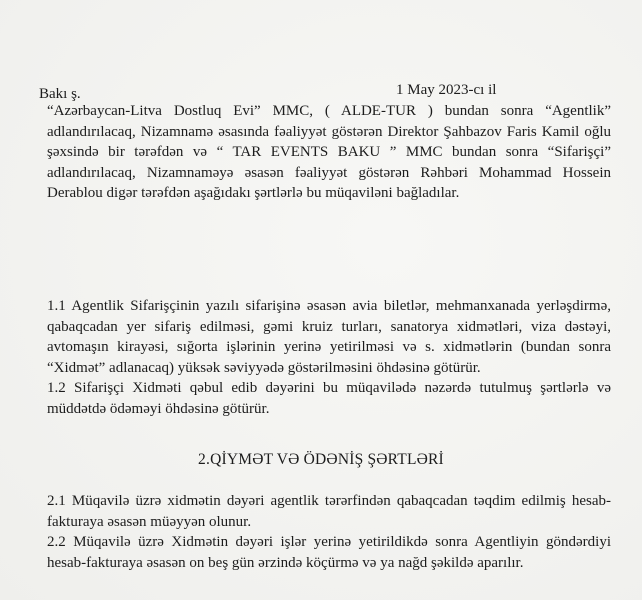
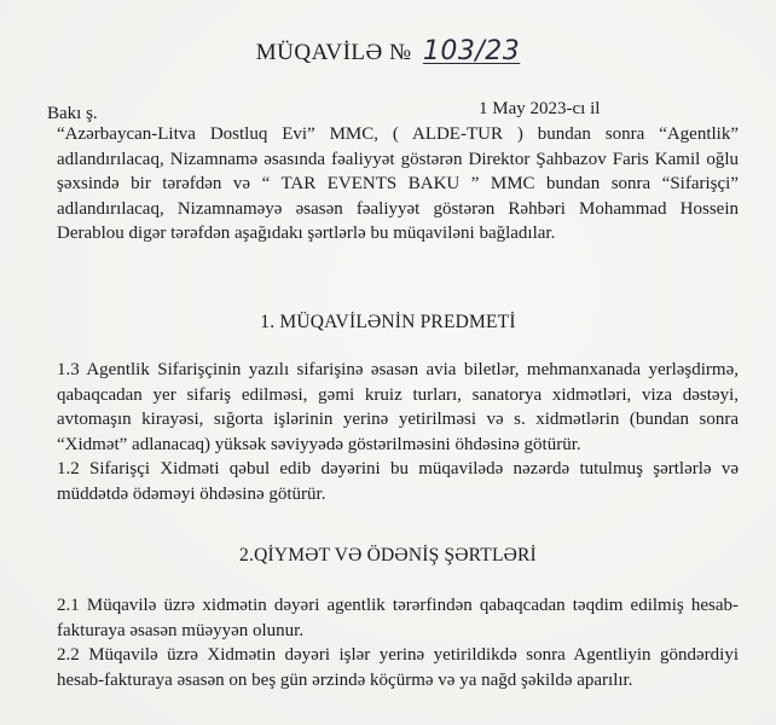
+ MÜQAVİLƏ № 103/23
  Bakı ş.
  1 May 2023-cı il
  “Azərbaycan-Litva Dostluq Evi” MMC, ( ALDE-TUR ) bundan sonra “Agentlik” adlandırılacaq, Nizamnamə əsasında fəaliyyət göstərən Direktor Şahbazov Faris Kamil oğlu şəxsində bir tərəfdən və “ TAR EVENTS BAKU ” MMC bundan sonra “Sifarişçi” adlandırılacaq, Nizamnaməyə əsasən fəaliyyət göstərən Rəhbəri Mohammad Hossein Derablou digər tərəfdən aşağıdakı şərtlərlə bu müqaviləni bağladılar.
+ 1. MÜQAVİLƏNİN PREDMETİ
- 1.1 Agentlik Sifarişçinin yazılı sifarişinə əsasən avia biletlər, mehmanxanada yerləşdirmə, qabaqcadan yer sifariş edilməsi, gəmi kruiz turları, sanatorya xidmətləri, viza dəstəyi, avtomaşın kirayəsi, sığorta işlərinin yerinə yetirilməsi və s. xidmətlərin (bundan sonra “Xidmət” adlanacaq) yüksək səviyyədə göstərilməsini öhdəsinə götürür.
+ 1.3 Agentlik Sifarişçinin yazılı sifarişinə əsasən avia biletlər, mehmanxanada yerləşdirmə, qabaqcadan yer sifariş edilməsi, gəmi kruiz turları, sanatorya xidmətləri, viza dəstəyi, avtomaşın kirayəsi, sığorta işlərinin yerinə yetirilməsi və s. xidmətlərin (bundan sonra “Xidmət” adlanacaq) yüksək səviyyədə göstərilməsini öhdəsinə götürür.
  1.2 Sifarişçi Xidməti qəbul edib dəyərini bu müqavilədə nəzərdə tutulmuş şərtlərlə və müddətdə ödəməyi öhdəsinə götürür.
  2.QİYMƏT VƏ ÖDƏNİŞ ŞƏRTLƏRİ
  2.1 Müqavilə üzrə xidmətin dəyəri agentlik tərərfindən qabaqcadan təqdim edilmiş hesab-fakturaya əsasən müəyyən olunur.
  2.2 Müqavilə üzrə Xidmətin dəyəri işlər yerinə yetirildikdə sonra Agentliyin göndərdiyi hesab-fakturaya əsasən on beş gün ərzində köçürmə və ya nağd şəkildə aparılır.
